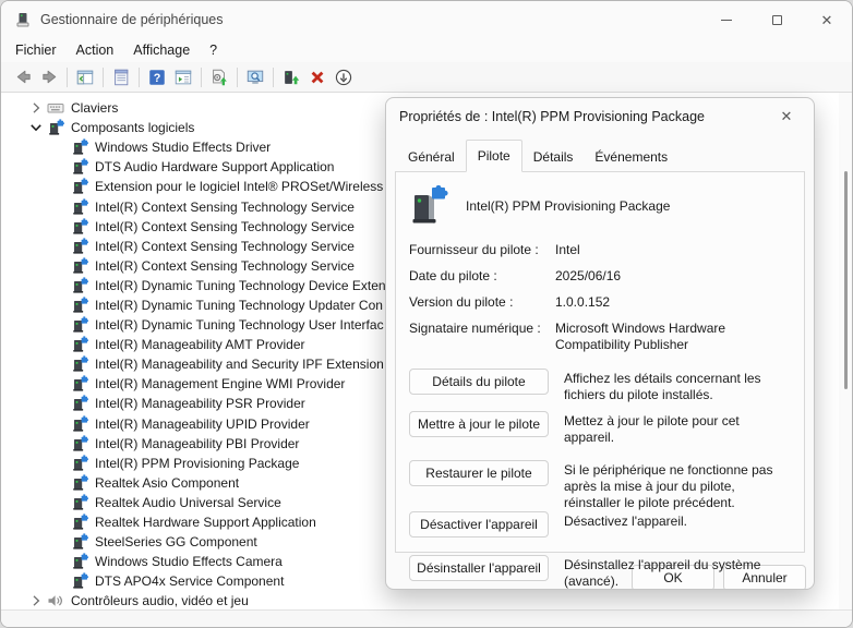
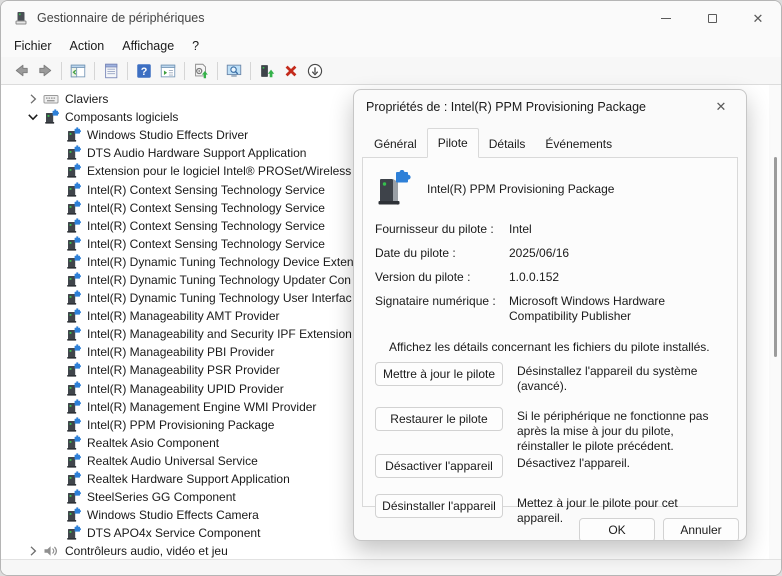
  Gestionnaire de périphériques
  ✕
  Fichier
  Action
  Affichage
  ?
  ?
  Claviers
  Composants logiciels
  Windows Studio Effects Driver
  DTS Audio Hardware Support Application
  Extension pour le logiciel Intel® PROSet/Wireless
  Intel(R) Context Sensing Technology Service
  Intel(R) Context Sensing Technology Service
  Intel(R) Context Sensing Technology Service
  Intel(R) Context Sensing Technology Service
  Intel(R) Dynamic Tuning Technology Device Exten
  Intel(R) Dynamic Tuning Technology Updater Con
  Intel(R) Dynamic Tuning Technology User Interfac
  Intel(R) Manageability AMT Provider
  Intel(R) Manageability and Security IPF Extension
- Intel(R) Management Engine WMI Provider
+ Intel(R) Manageability PBI Provider
  Intel(R) Manageability PSR Provider
  Intel(R) Manageability UPID Provider
- Intel(R) Manageability PBI Provider
+ Intel(R) Management Engine WMI Provider
  Intel(R) PPM Provisioning Package
  Realtek Asio Component
  Realtek Audio Universal Service
  Realtek Hardware Support Application
  SteelSeries GG Component
  Windows Studio Effects Camera
  DTS APO4x Service Component
  Contrôleurs audio, vidéo et jeu
  Propriétés de : Intel(R) PPM Provisioning Package
  ✕
  Général
  Pilote
  Détails
  Événements
  Intel(R) PPM Provisioning Package
  Fournisseur du pilote :
  Intel
  Date du pilote :
  2025/06/16
  Version du pilote :
  1.0.0.152
  Signataire numérique :
  Microsoft Windows Hardware Compatibility Publisher
- Détails du pilote
  Affichez les détails concernant les fichiers du pilote installés.
  Mettre à jour le pilote
- Mettez à jour le pilote pour cet appareil.
+ Désinstallez l'appareil du système (avancé).
  Restaurer le pilote
  Si le périphérique ne fonctionne pas après la mise à jour du pilote, réinstaller le pilote précédent.
  Désactiver l'appareil
  Désactivez l'appareil.
  Désinstaller l'appareil
- Désinstallez l'appareil du système (avancé).
+ Mettez à jour le pilote pour cet appareil.
  OK
  Annuler
